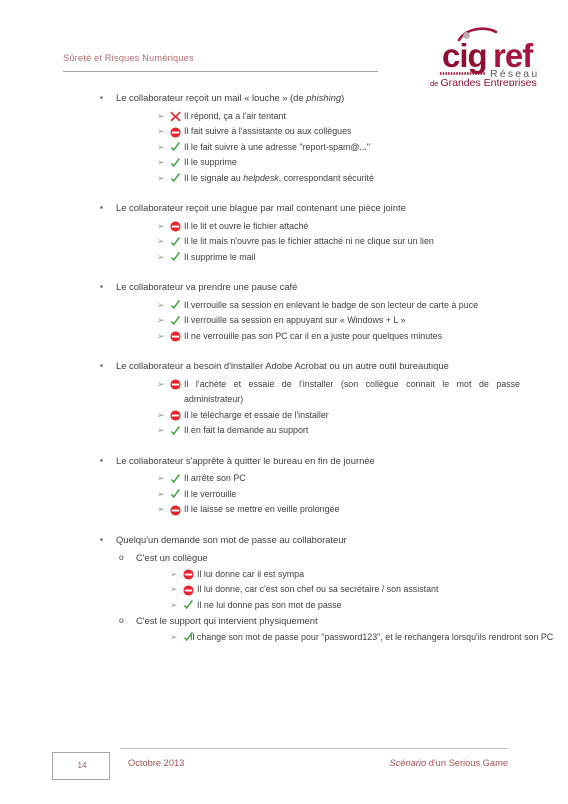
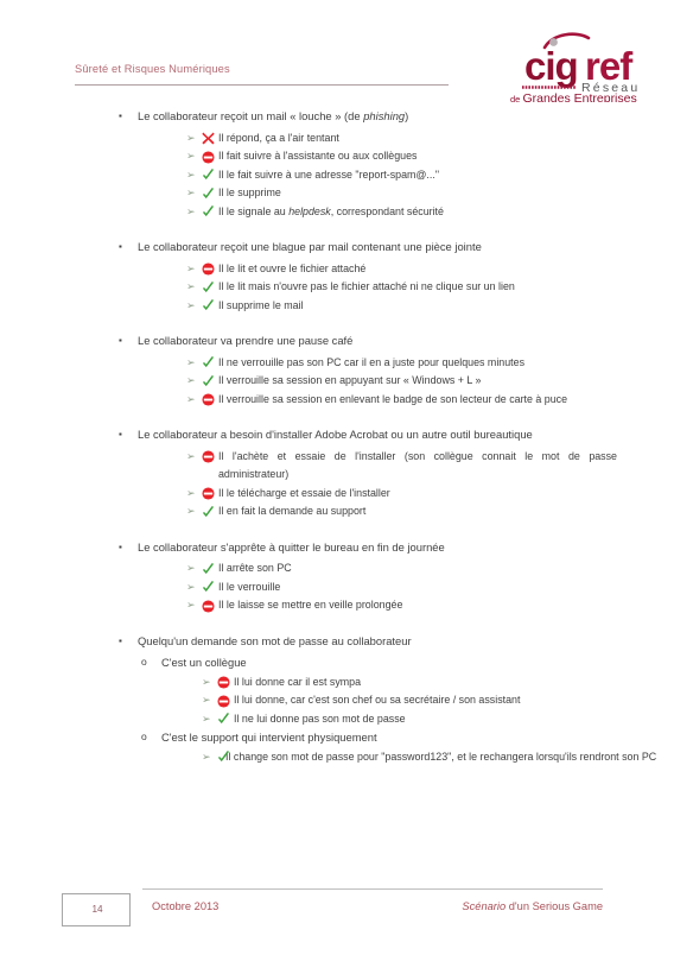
  Sûreté et Risques Numériques
  cig
  ref
  Réseau
  de Grandes Entreprises
  ▪
  Le collaborateur reçoit un mail « louche » (de phishing)
  ➢
  Il répond, ça a l'air tentant
  ➢
  Il fait suivre à l'assistante ou aux collègues
  ➢
  Il le fait suivre à une adresse "report-spam@..."
  ➢
  Il le supprime
  ➢
  Il le signale au helpdesk, correspondant sécurité
  ▪
  Le collaborateur reçoit une blague par mail contenant une pièce jointe
  ➢
  Il le lit et ouvre le fichier attaché
  ➢
  Il le lit mais n'ouvre pas le fichier attaché ni ne clique sur un lien
  ➢
  Il supprime le mail
  ▪
  Le collaborateur va prendre une pause café
  ➢
- Il verrouille sa session en enlevant le badge de son lecteur de carte à puce
+ Il ne verrouille pas son PC car il en a juste pour quelques minutes
  ➢
  Il verrouille sa session en appuyant sur « Windows + L »
  ➢
- Il ne verrouille pas son PC car il en a juste pour quelques minutes
+ Il verrouille sa session en enlevant le badge de son lecteur de carte à puce
  ▪
  Le collaborateur a besoin d'installer Adobe Acrobat ou un autre outil bureautique
  ➢
  Il l'achète et essaie de l'installer (son collègue connait le mot de passe administrateur)
  ➢
  Il le télécharge et essaie de l'installer
  ➢
  Il en fait la demande au support
  ▪
  Le collaborateur s'apprête à quitter le bureau en fin de journée
  ➢
  Il arrête son PC
  ➢
  Il le verrouille
  ➢
  Il le laisse se mettre en veille prolongée
  ▪
  Quelqu'un demande son mot de passe au collaborateur
  o
  C'est un collègue
  ➢
  Il lui donne car il est sympa
  ➢
  Il lui donne, car c'est son chef ou sa secrétaire / son assistant
  ➢
  Il ne lui donne pas son mot de passe
  o
  C'est le support qui intervient physiquement
  ➢
  Il change son mot de passe pour "password123", et le rechangera lorsqu'ils rendront son PC
  14
  Octobre 2013
  Scénario d'un Serious Game
